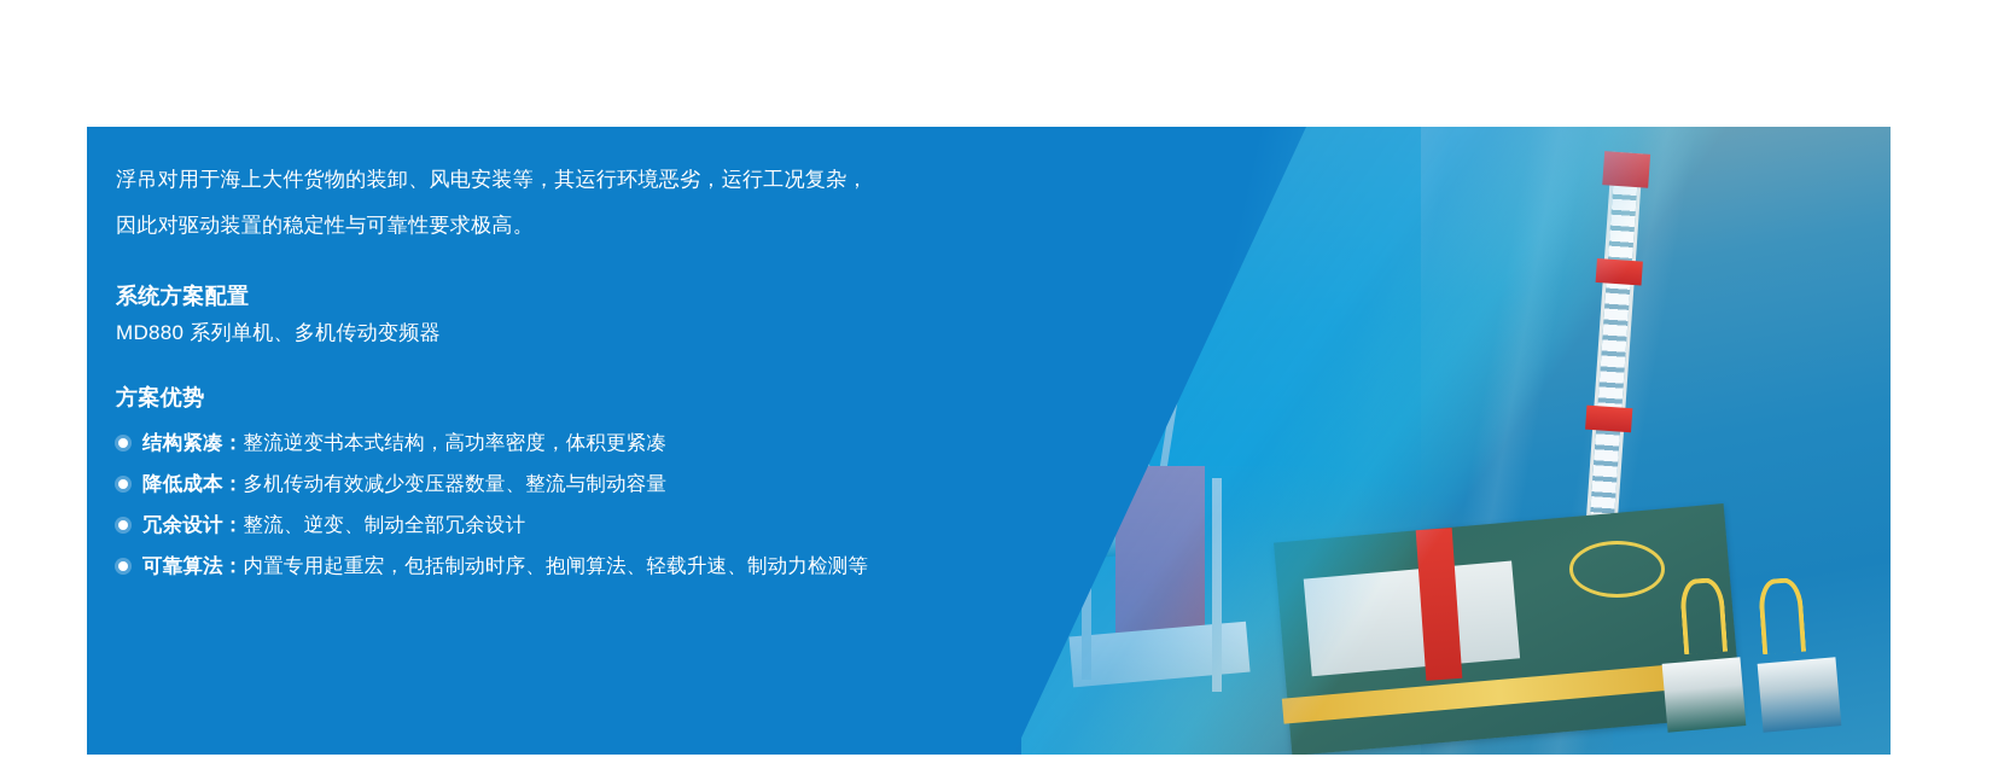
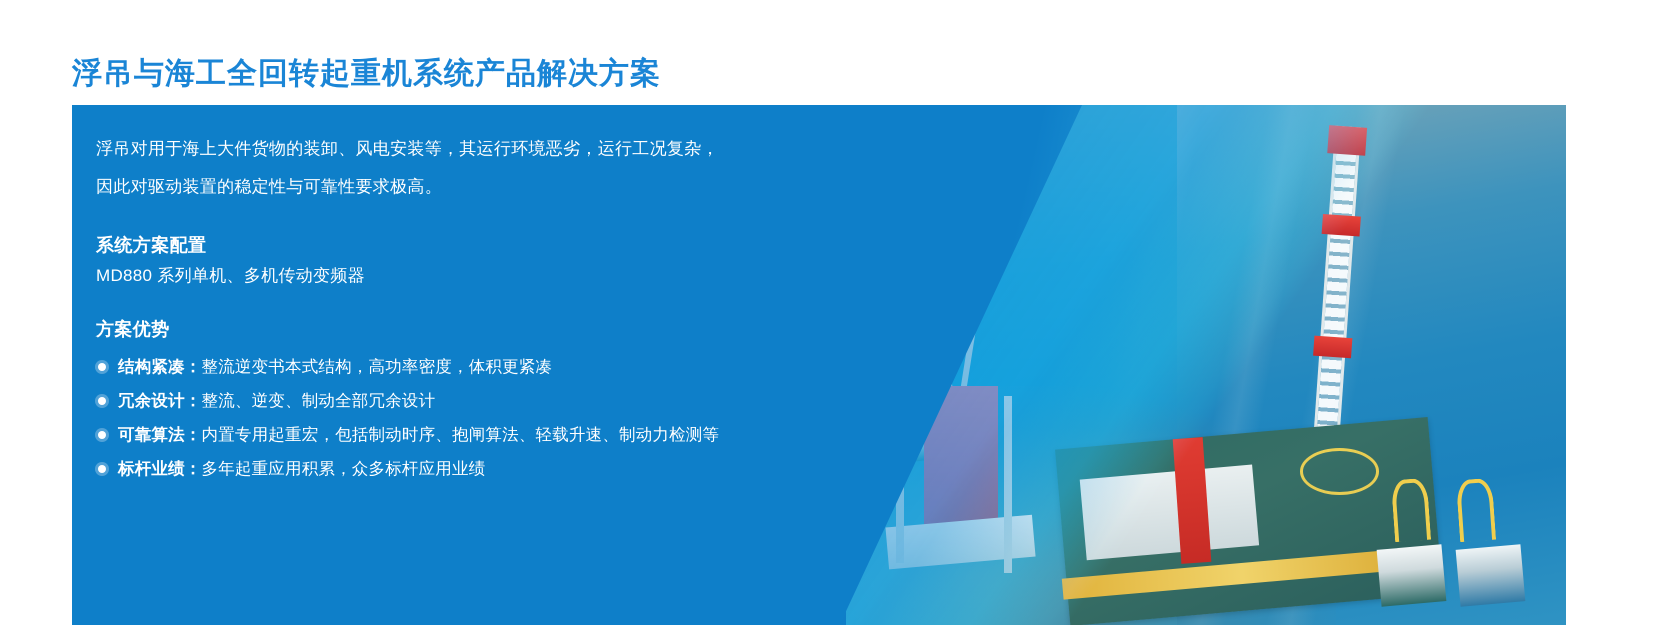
+ 浮吊与海工全回转起重机系统产品解决方案
  浮吊对用于海上大件货物的装卸、风电安装等，其运行环境恶劣，运行工况复杂，
  因此对驱动装置的稳定性与可靠性要求极高。
  系统方案配置
  MD880 系列单机、多机传动变频器
  方案优势
  结构紧凑：整流逆变书本式结构，高功率密度，体积更紧凑
- 降低成本：多机传动有效减少变压器数量、整流与制动容量
  冗余设计：整流、逆变、制动全部冗余设计
  可靠算法：内置专用起重宏，包括制动时序、抱闸算法、轻载升速、制动力检测等
+ 标杆业绩：多年起重应用积累，众多标杆应用业绩
